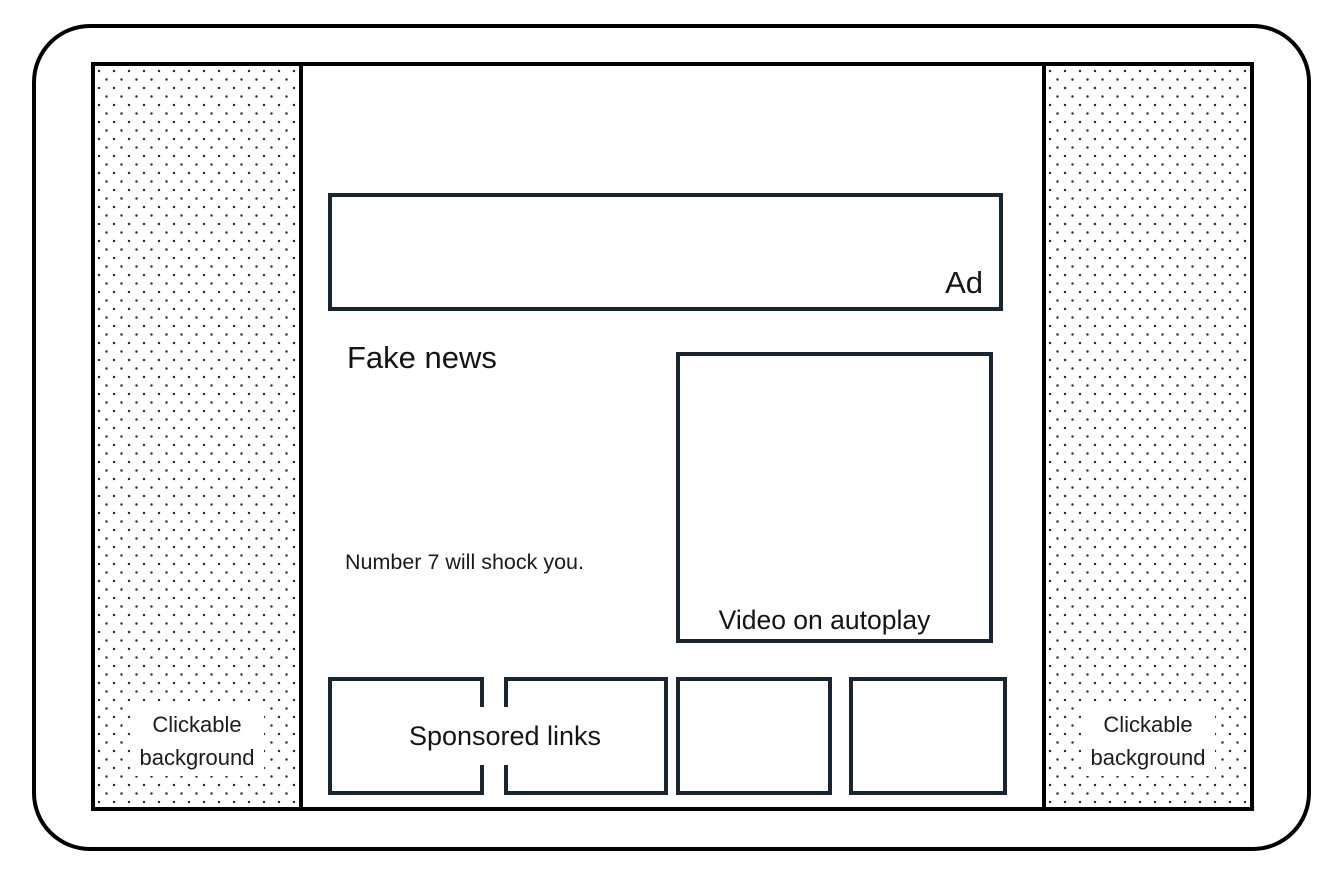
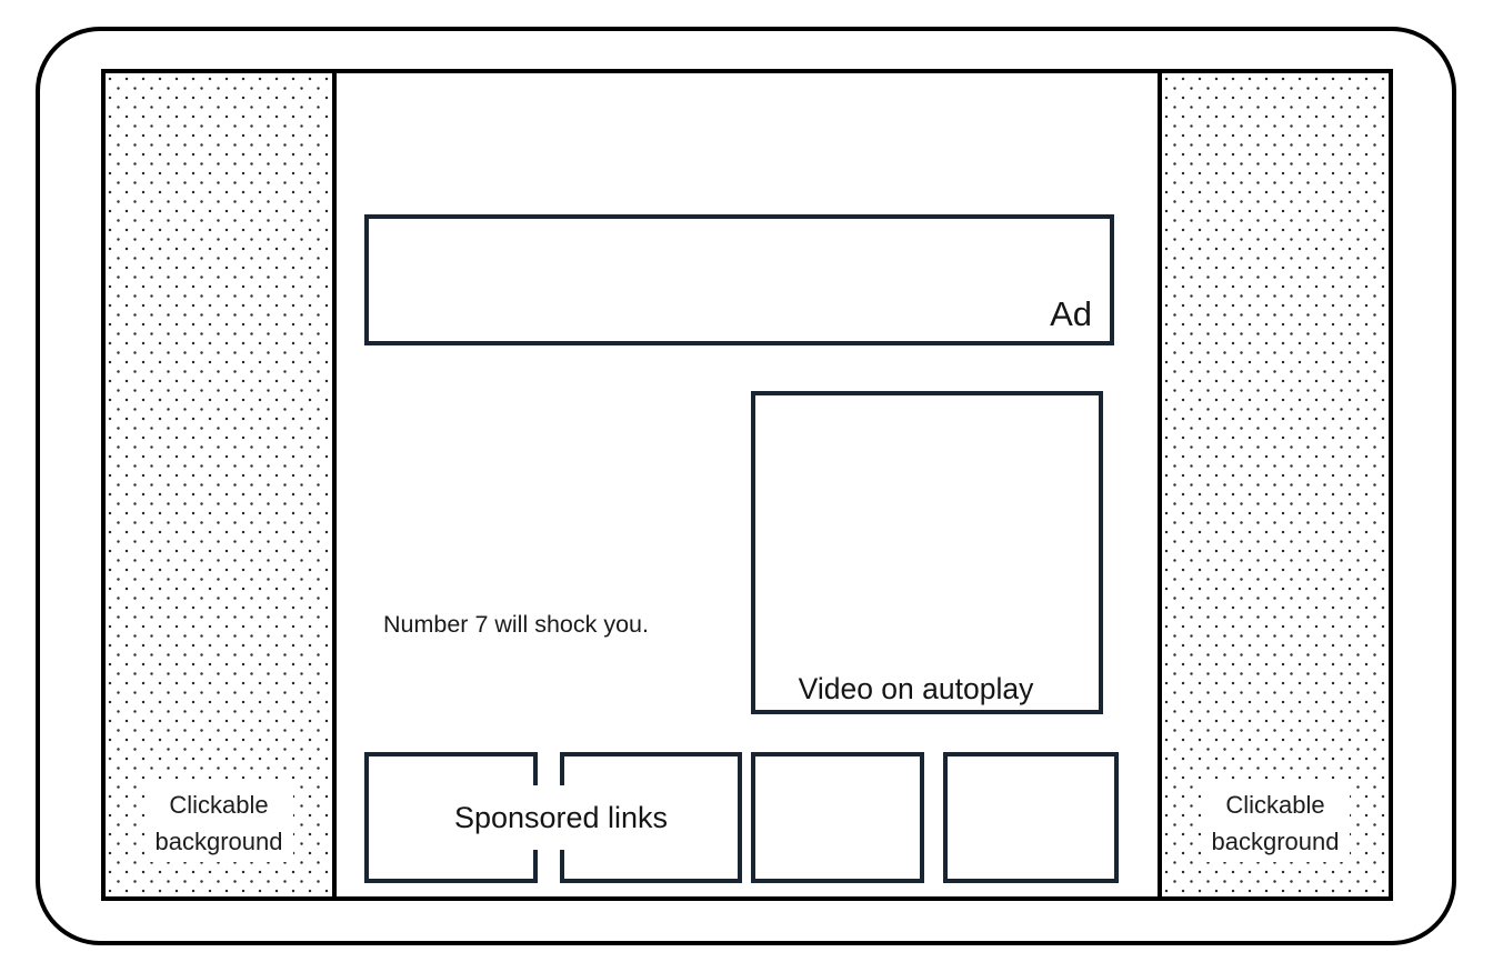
  Clickable
  background
  Clickable
  background
  Ad
- Fake news
  Number 7 will shock you.
  Video on autoplay
  Sponsored links
